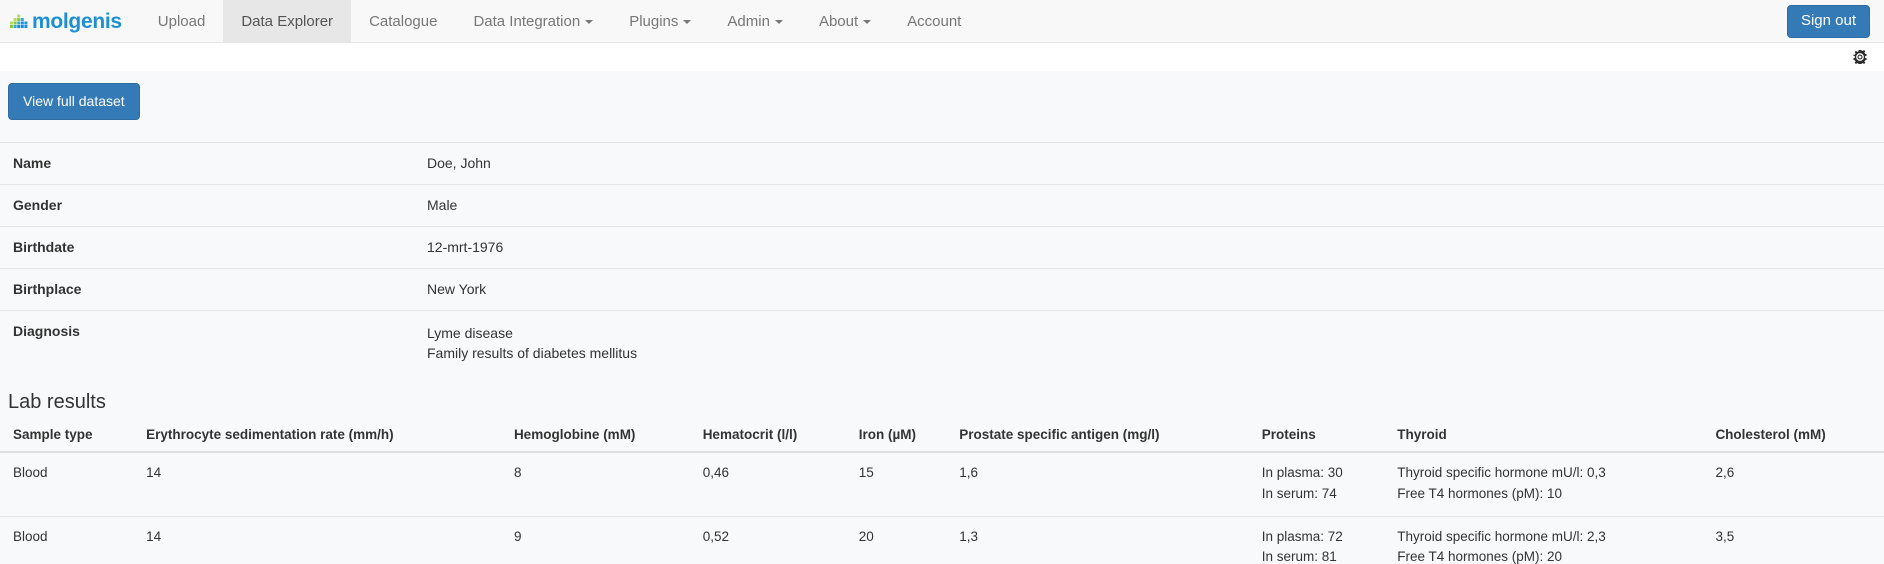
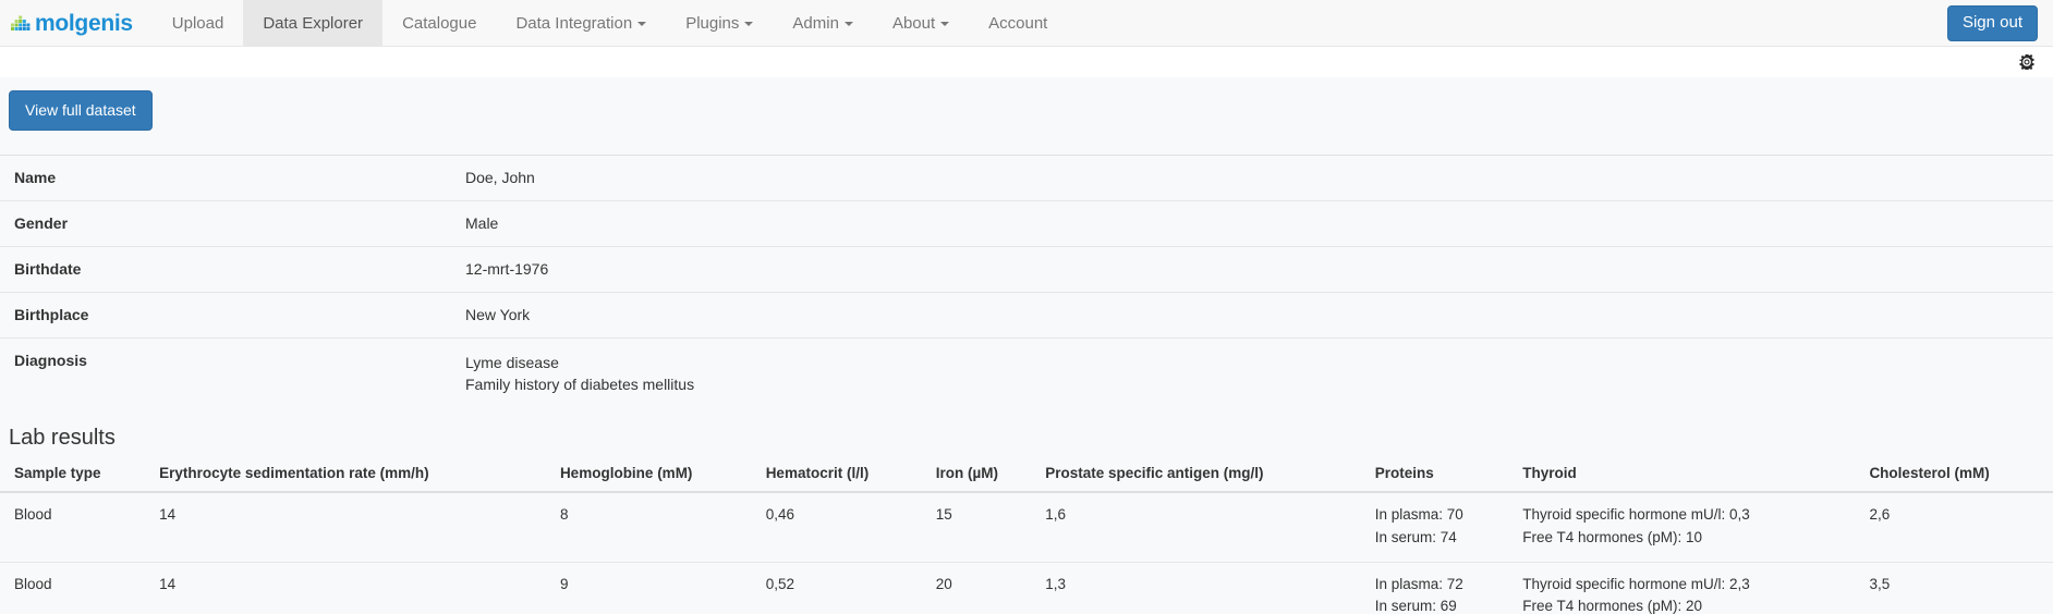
  molgenis
  Upload
  Data Explorer
  Catalogue
  Data Integration
  Plugins
  Admin
  About
  Account
  Sign out
  View full dataset
  Name	Doe, John
  Gender	Male
  Birthdate	12-mrt-1976
  Birthplace	New York
- Diagnosis	Lyme disease Family results of diabetes mellitus
+ Diagnosis	Lyme disease Family history of diabetes mellitus
  Lab results
  Sample type	Erythrocyte sedimentation rate (mm/h)	Hemoglobine (mM)	Hematocrit (l/l)	Iron (µM)	Prostate specific antigen (mg/l)	Proteins	Thyroid	Cholesterol (mM)
- Blood	14	8	0,46	15	1,6	In plasma: 30 In serum: 74	Thyroid specific hormone mU/l: 0,3 Free T4 hormones (pM): 10	2,6
+ Blood	14	8	0,46	15	1,6	In plasma: 70 In serum: 74	Thyroid specific hormone mU/l: 0,3 Free T4 hormones (pM): 10	2,6
- Blood	14	9	0,52	20	1,3	In plasma: 72 In serum: 81	Thyroid specific hormone mU/l: 2,3 Free T4 hormones (pM): 20	3,5
+ Blood	14	9	0,52	20	1,3	In plasma: 72 In serum: 69	Thyroid specific hormone mU/l: 2,3 Free T4 hormones (pM): 20	3,5
